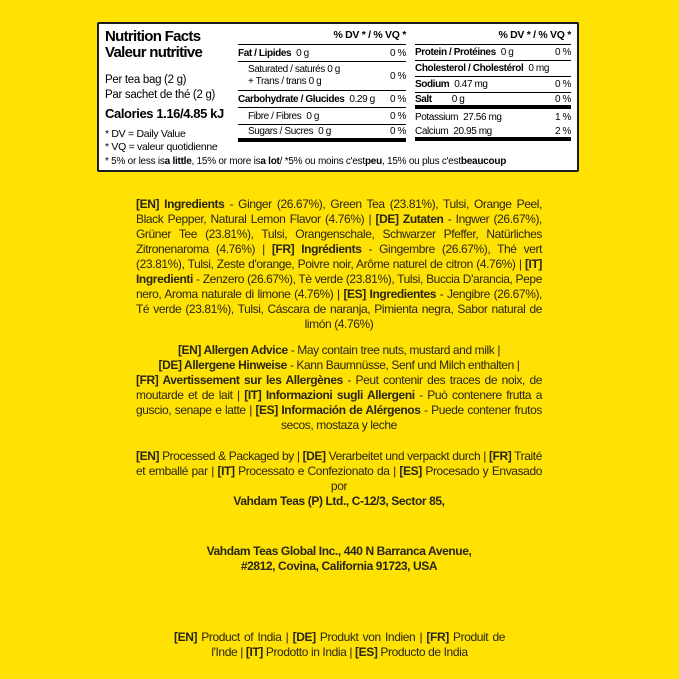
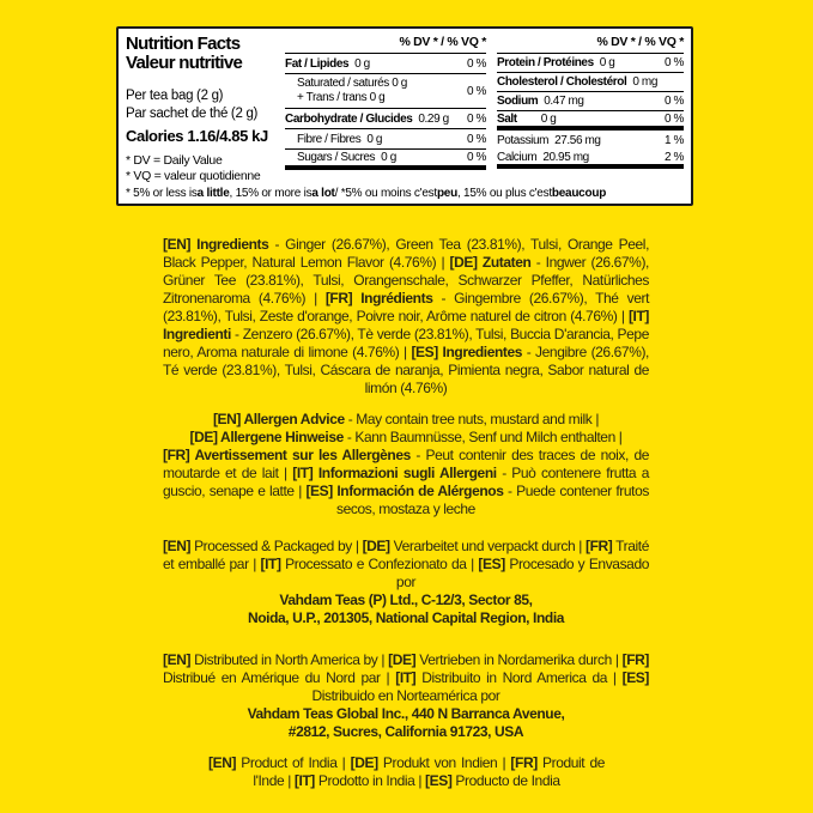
  Nutrition Facts
  Valeur nutritive
  Per tea bag (2 g)
  Par sachet de thé (2 g)
  Calories 1.16/4.85 kJ
  * DV = Daily Value
  * VQ = valeur quotidienne
  % DV * / % VQ *
  Fat / Lipides
  0 g
  0 %
  Saturated / saturés 0 g
  + Trans / trans 0 g
  0 %
  Carbohydrate / Glucides
  0.29 g
  0 %
  Fibre / Fibres
  0 g
  0 %
  Sugars / Sucres
  0 g
  0 %
  % DV * / % VQ *
  Protein / Protéines
  0 g
  0 %
  Cholesterol / Cholestérol
  0 mg
  Sodium
  0.47 mg
  0 %
  Salt
  0 g
  0 %
  Potassium
  27.56 mg
  1 %
  Calcium
  20.95 mg
  2 %
  * 5% or less is
  a little
  , 15% or more is
  a lot
  / *5% ou moins c'est
  peu
  , 15% ou plus c'est
  beaucoup
  [EN] Ingredients - Ginger (26.67%), Green Tea (23.81%), Tulsi, Orange Peel, Black Pepper, Natural Lemon Flavor (4.76%) | [DE] Zutaten - Ingwer (26.67%), Grüner Tee (23.81%), Tulsi, Orangenschale, Schwarzer Pfeffer, Natürliches Zitronenaroma (4.76%) | [FR] Ingrédients - Gingembre (26.67%), Thé vert (23.81%), Tulsi, Zeste d'orange, Poivre noir, Arôme naturel de citron (4.76%) | [IT] Ingredienti - Zenzero (26.67%), Tè verde (23.81%), Tulsi, Buccia D'arancia, Pepe nero, Aroma naturale di limone (4.76%) | [ES] Ingredientes - Jengibre (26.67%), Té verde (23.81%), Tulsi, Cáscara de naranja, Pimienta negra, Sabor natural de limón (4.76%)
  [EN] Allergen Advice - May contain tree nuts, mustard and milk |
  [DE] Allergene Hinweise - Kann Baumnüsse, Senf und Milch enthalten |
  [FR] Avertissement sur les Allergènes - Peut contenir des traces de noix, de moutarde et de lait | [IT] Informazioni sugli Allergeni - Può contenere frutta a guscio, senape e latte | [ES] Información de Alérgenos - Puede contener frutos secos, mostaza y leche
  [EN] Processed & Packaged by | [DE] Verarbeitet und verpackt durch | [FR] Traité et emballé par | [IT] Processato e Confezionato da | [ES] Procesado y Envasado por
  Vahdam Teas (P) Ltd., C-12/3, Sector 85,
+ Noida, U.P., 201305, National Capital Region, India
+ [EN] Distributed in North America by | [DE] Vertrieben in Nordamerika durch | [FR] Distribué en Amérique du Nord par | [IT] Distribuito in Nord America da | [ES] Distribuido en Norteamérica por
  Vahdam Teas Global Inc., 440 N Barranca Avenue,
- #2812, Covina, California 91723, USA
+ #2812, Sucres, California 91723, USA
  [EN] Product of India | [DE] Produkt von Indien | [FR] Produit de l'Inde | [IT] Prodotto in India | [ES] Producto de India
